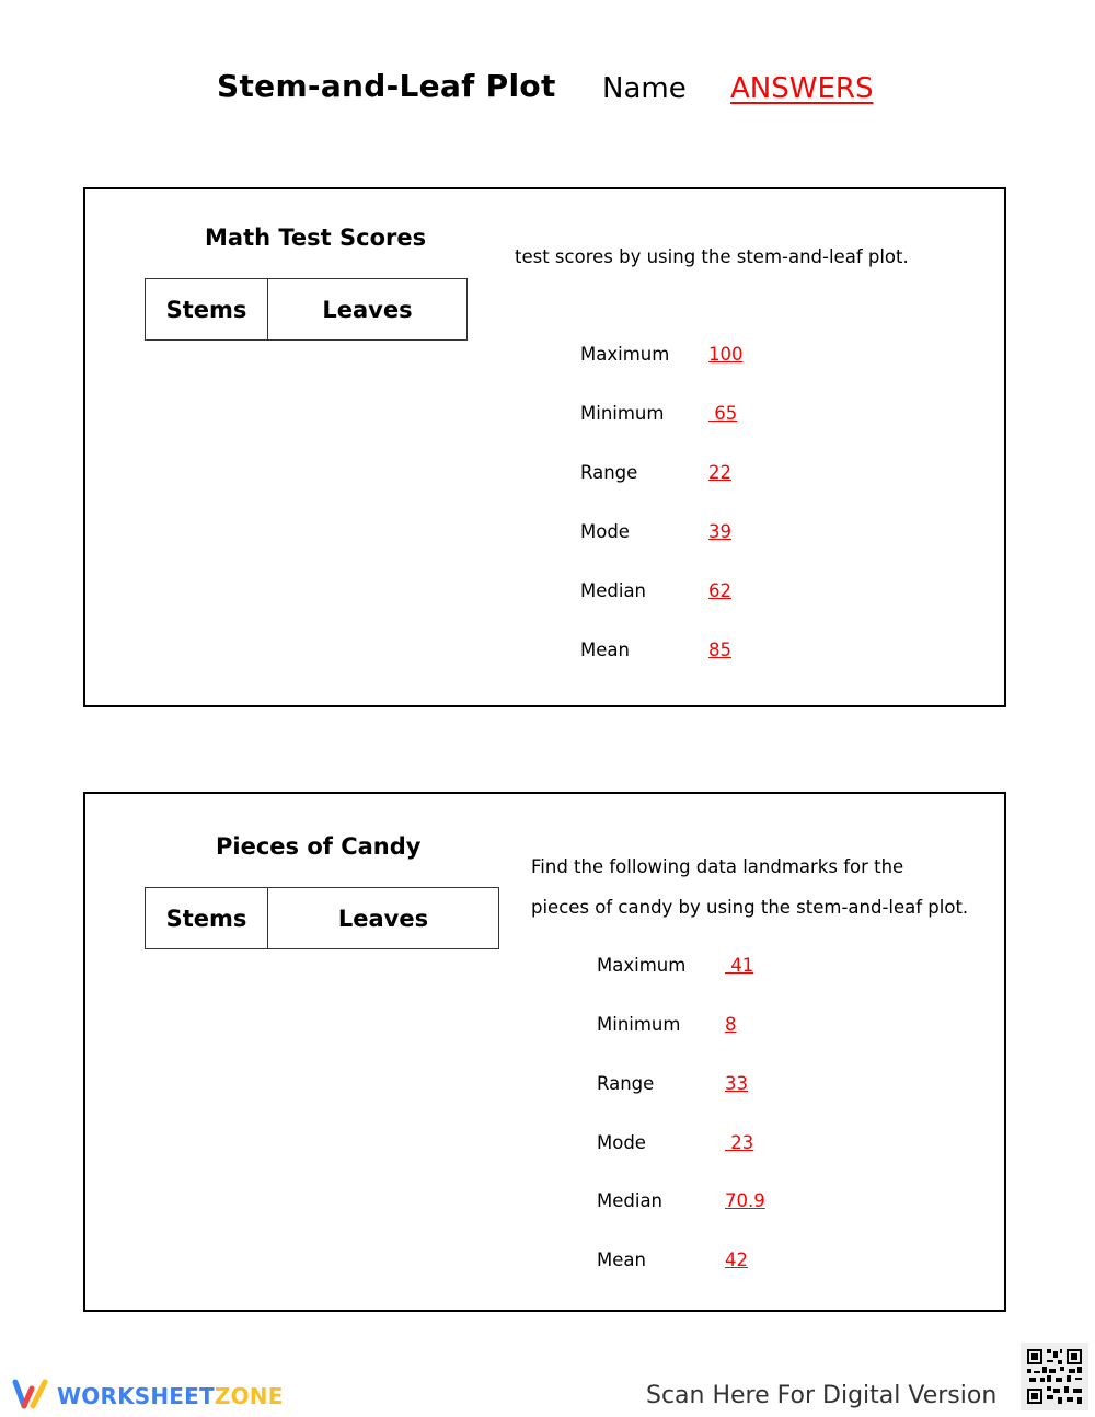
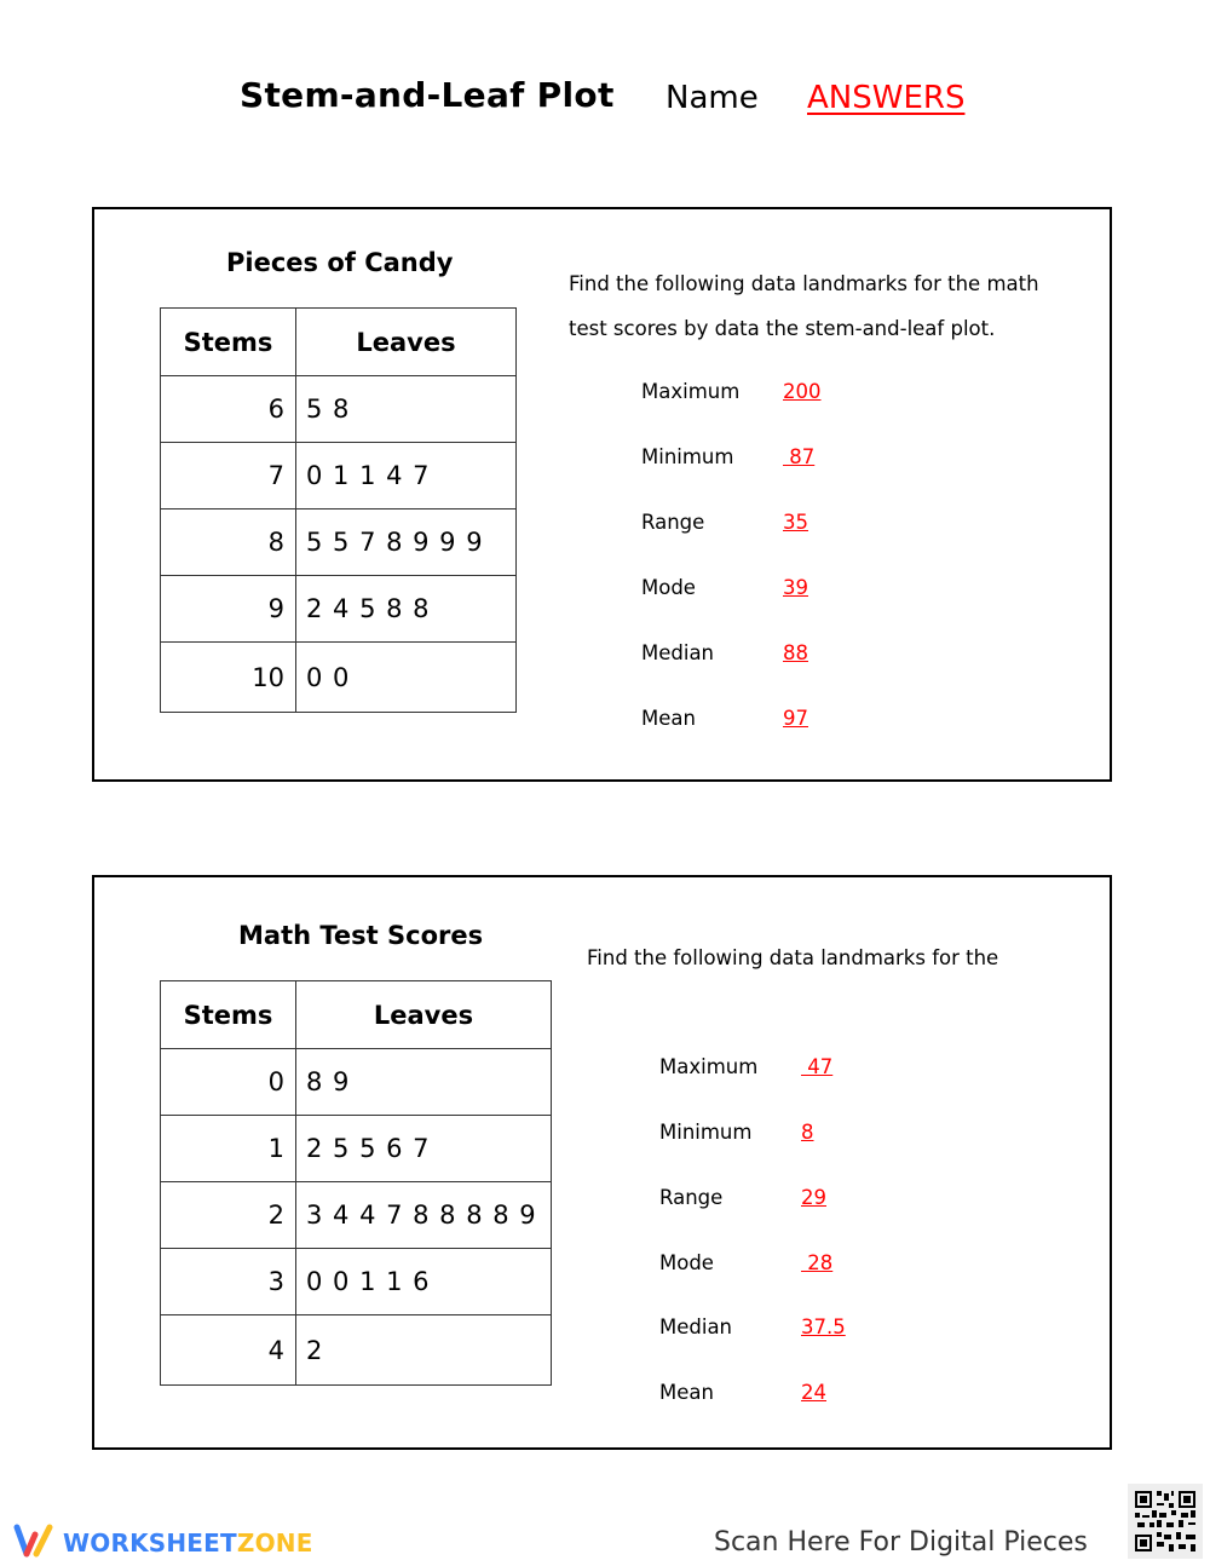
  Stem-and-Leaf Plot
  Name
  ANSWERS
- Math Test Scores
+ Pieces of Candy
  Stems	Leaves
+ 6	5 8
+ 7	0 1 1 4 7
+ 8	5 5 7 8 9 9 9
+ 9	2 4 5 8 8
+ 10	0 0
+ Find the following data landmarks for the math
- test scores by using the stem-and-leaf plot.
+ test scores by data the stem-and-leaf plot.
  Maximum
- 100
+ 200
  Minimum
- 65
+ 87
  Range
- 22
+ 35
  Mode
  39
  Median
- 62
+ 88
  Mean
- 85
+ 97
- Pieces of Candy
+ Math Test Scores
  Stems	Leaves
+ 0	8 9
+ 1	2 5 5 6 7
+ 2	3 4 4 7 8 8 8 8 9
+ 3	0 0 1 1 6
+ 4	2
  Find the following data landmarks for the
- pieces of candy by using the stem-and-leaf plot.
  Maximum
- 41
+ 47
  Minimum
  8
  Range
- 33
+ 29
  Mode
- 23
+ 28
  Median
- 70.9
+ 37.5
  Mean
- 42
+ 24
  WORKSHEETZONE
- Scan Here For Digital Version
+ Scan Here For Digital Pieces
